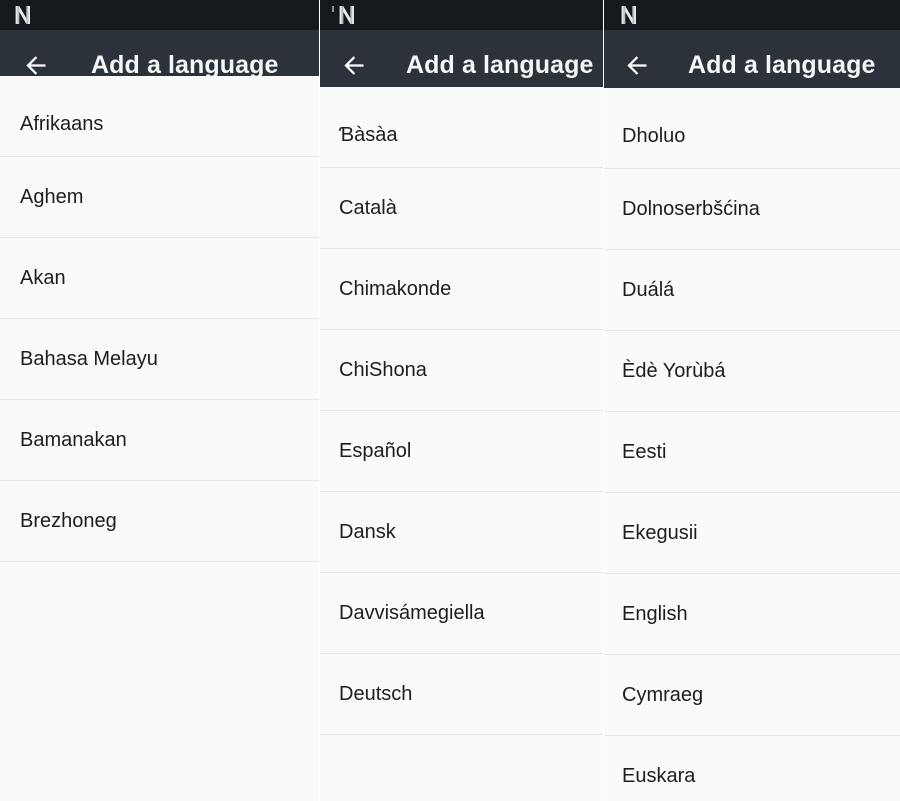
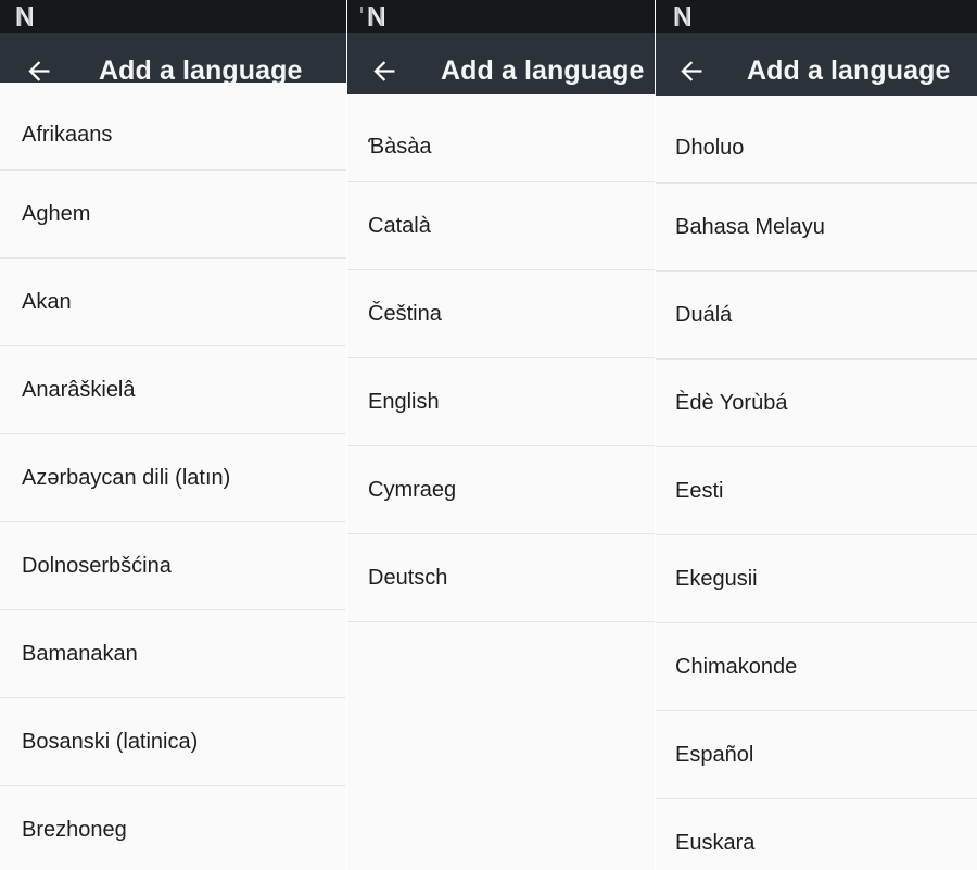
  Add a language
  Afrikaans
  Aghem
  Akan
+ Anarâškielâ
+ Azərbaycan dili (latın)
- Bahasa Melayu
+ Dolnoserbšćina
  Bamanakan
+ Bosanski (latinica)
  Brezhoneg
  Add a language
  Ɓàsàa
  Català
+ Čeština
- Chimakonde
+ English
- ChiShona
- Español
+ Cymraeg
- Dansk
- Davvisámegiella
  Deutsch
  Add a language
  Dholuo
- Dolnoserbšćina
+ Bahasa Melayu
  Duálá
  Èdè Yorùbá
  Eesti
  Ekegusii
- English
+ Chimakonde
- Cymraeg
+ Español
  Euskara
